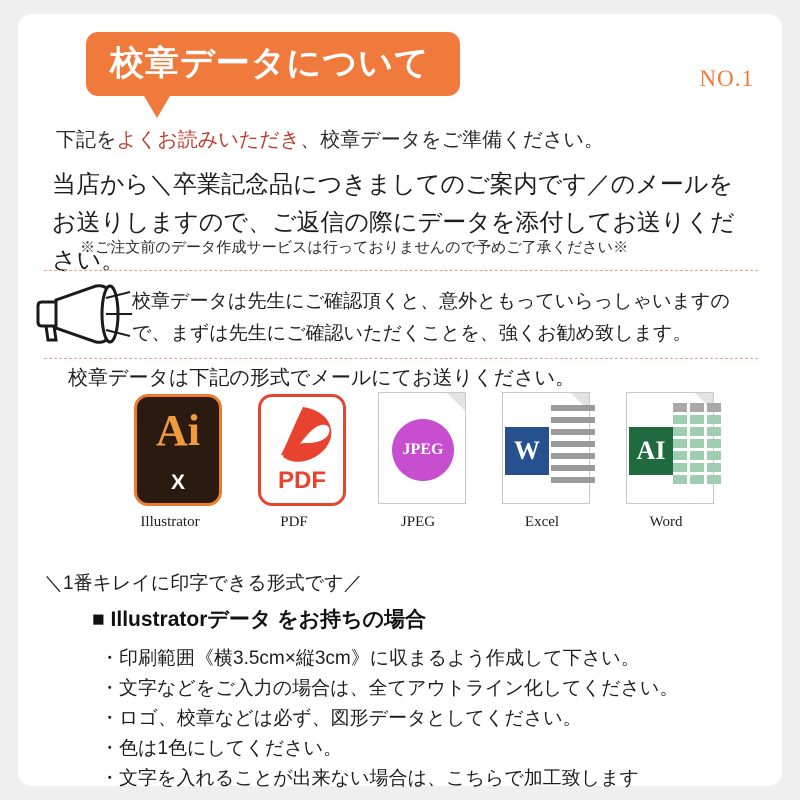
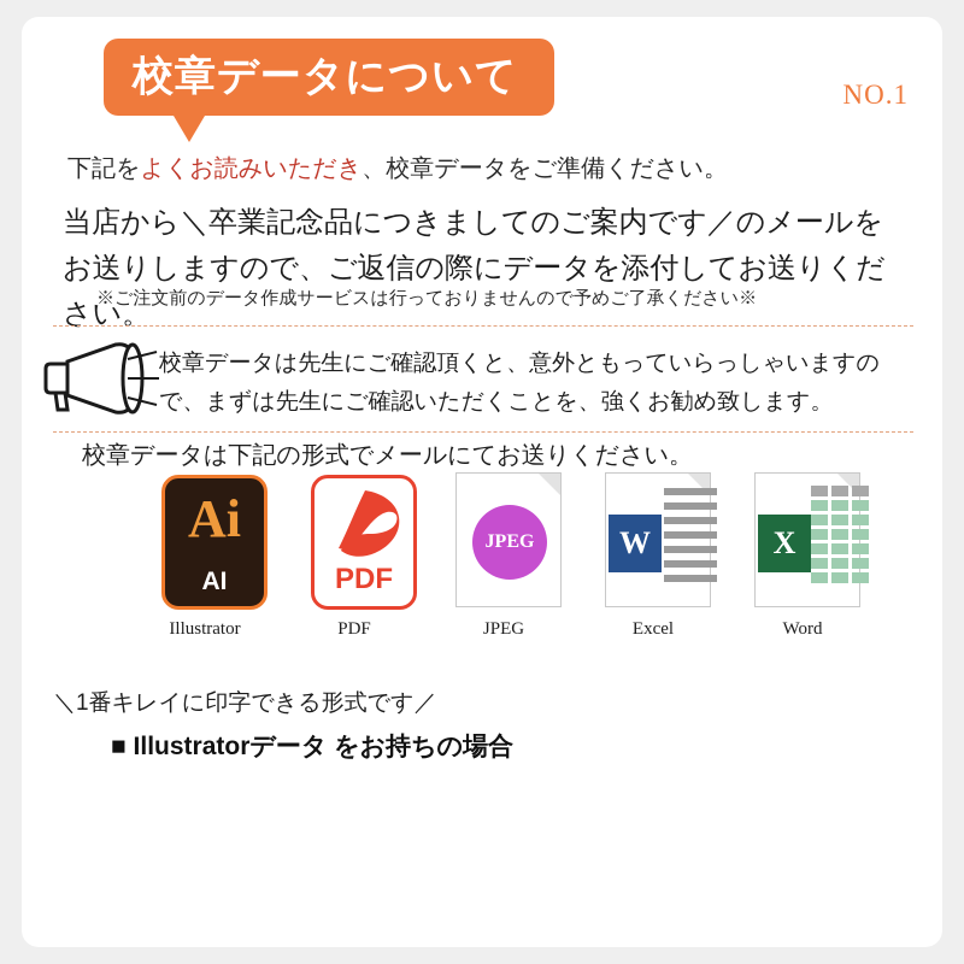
  校章データについて
  NO.1
  下記をよくお読みいただき、校章データをご準備ください。
  当店から＼卒業記念品につきましてのご案内です／のメールをお送りしますので、ご返信の際にデータを添付してお送りください。
  ※ご注文前のデータ作成サービスは行っておりませんので予めご了承ください※
  校章データは先生にご確認頂くと、意外ともっていらっしゃいますので、まずは先生にご確認いただくことを、強くお勧め致します。
  校章データは下記の形式でメールにてお送りください。
  Ai
- X
+ AI
  Illustrator
  PDF
  PDF
  JPEG
  JPEG
  W
  Excel
- AI
+ X
  Word
  ＼1番キレイに印字できる形式です／
  ■ Illustratorデータ をお持ちの場合
- ・印刷範囲《横3.5cm×縦3cm》に収まるよう作成して下さい。
- ・文字などをご入力の場合は、全てアウトライン化してください。
- ・ロゴ、校章などは必ず、図形データとしてください。
- ・色は1色にしてください。
- ・文字を入れることが出来ない場合は、こちらで加工致します
